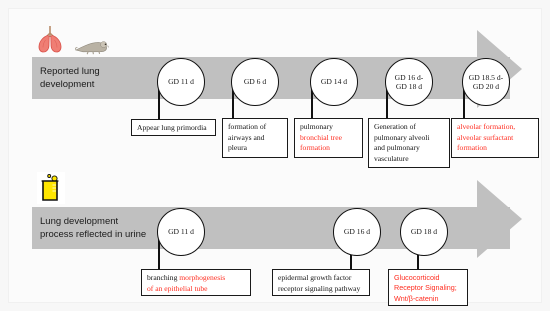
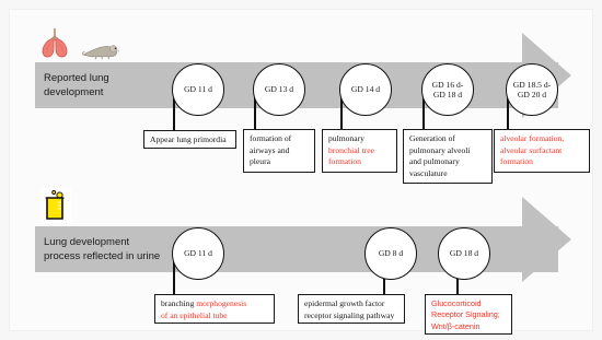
  Reported lung
  development
  GD 11 d
- GD 6 d
+ GD 13 d
  GD 14 d
  GD 16 d-
  GD 18 d
  GD 18.5 d-
  GD 20 d
  Appear lung primordia
  formation of
  airways and
  pleura
  pulmonary
  bronchial tree
  formation
  Generation of
  pulmonary alveoli
  and pulmonary
  vasculature
  alveolar formation,
  alveolar surfactant
  formation
  Lung development
  process reflected in urine
  GD 11 d
- GD 16 d
+ GD 8 d
  GD 18 d
  branching morphogenesis
  of an epithelial tube
  epidermal growth factor
  receptor signaling pathway
  Glucocorticoid
  Receptor Signaling;
  Wnt/β-catenin
